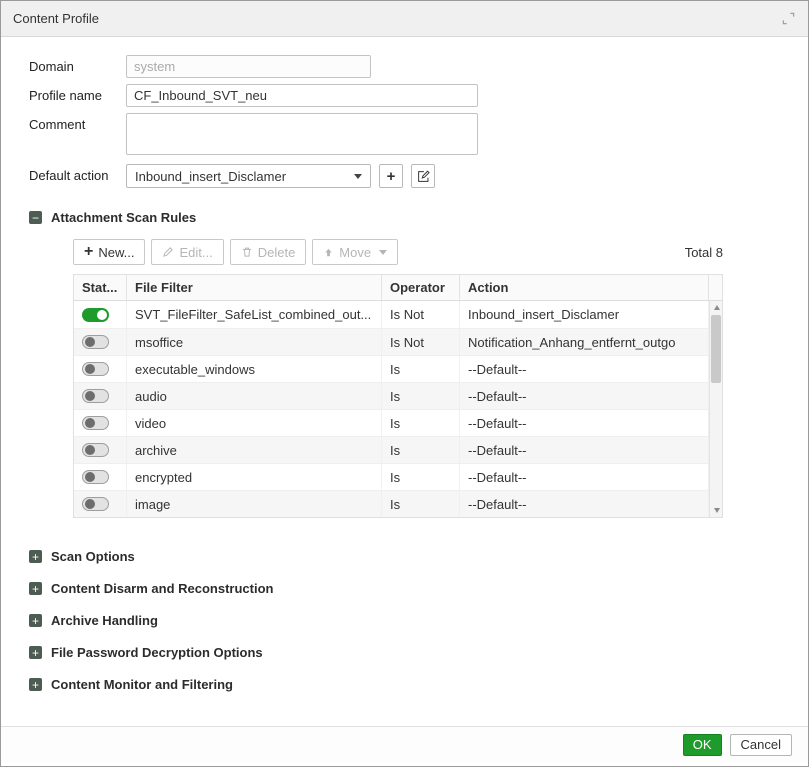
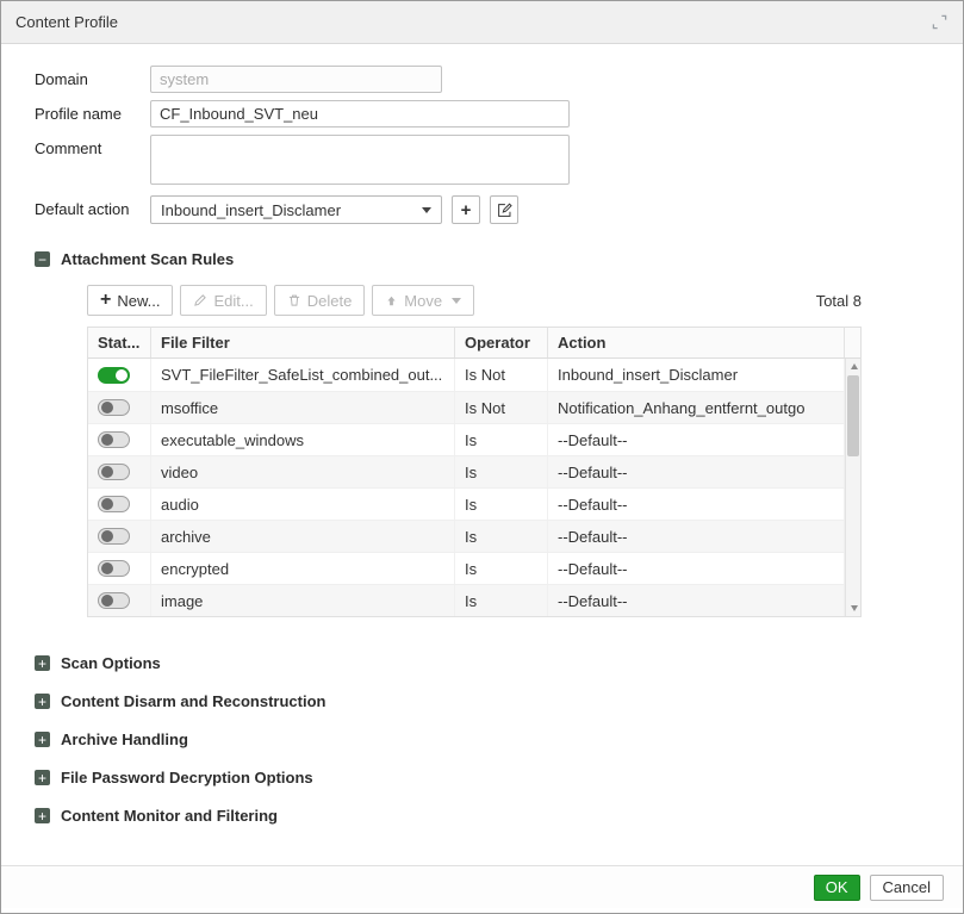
  Content Profile
  Domain
  system
  Profile name
  CF_Inbound_SVT_neu
  Comment
  Default action
  Inbound_insert_Disclamer
  +
  Attachment Scan Rules
  New...
  Edit...
  Delete
  Move
  Total 8
  Stat...
  File Filter
  Operator
  Action
  SVT_FileFilter_SafeList_combined_out...
  Is Not
  Inbound_insert_Disclamer
  msoffice
  Is Not
  Notification_Anhang_entfernt_outgo
  executable_windows
  Is
  --Default--
- audio
+ video
  Is
  --Default--
- video
+ audio
  Is
  --Default--
  archive
  Is
  --Default--
  encrypted
  Is
  --Default--
  image
  Is
  --Default--
  Scan Options
  Content Disarm and Reconstruction
  Archive Handling
  File Password Decryption Options
  Content Monitor and Filtering
  OK
  Cancel
